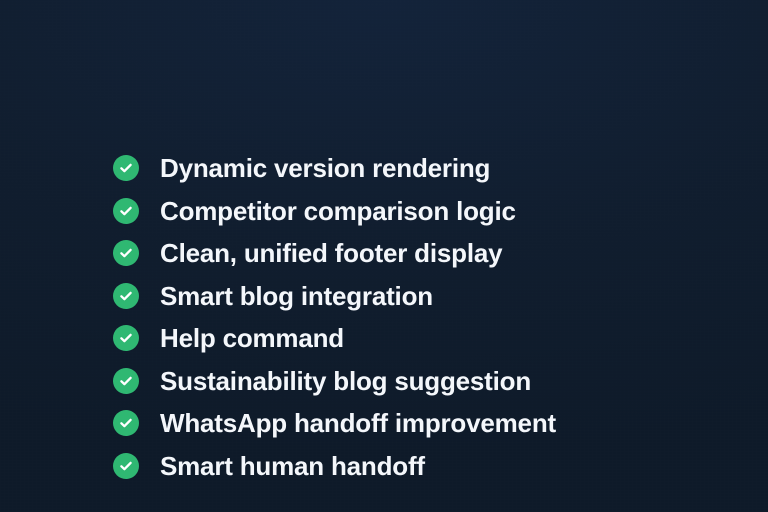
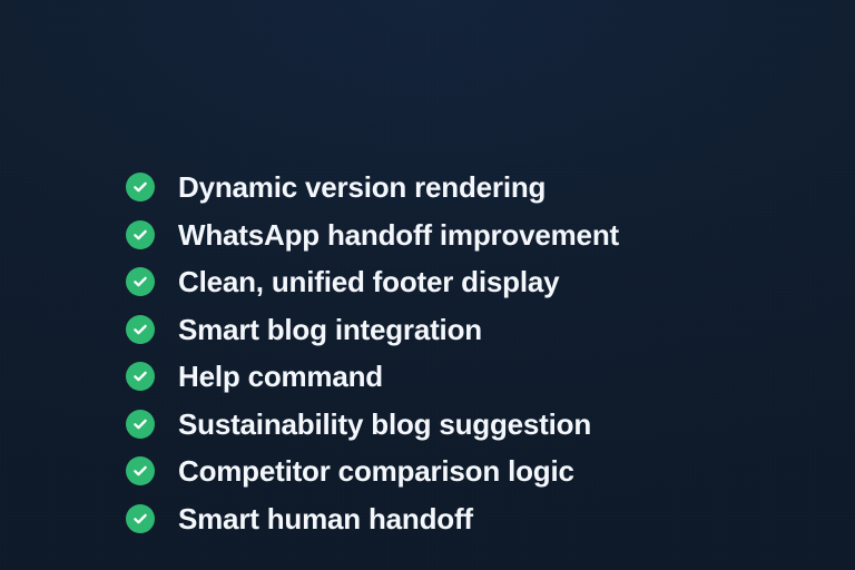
  Dynamic version rendering
- Competitor comparison logic
+ WhatsApp handoff improvement
  Clean, unified footer display
  Smart blog integration
  Help command
  Sustainability blog suggestion
- WhatsApp handoff improvement
+ Competitor comparison logic
  Smart human handoff
